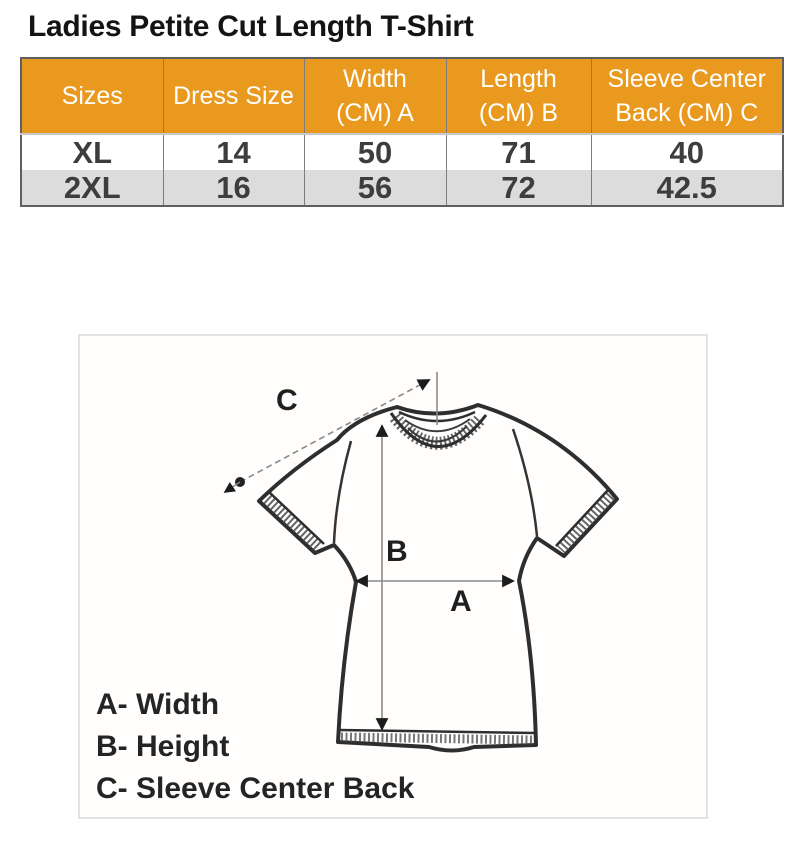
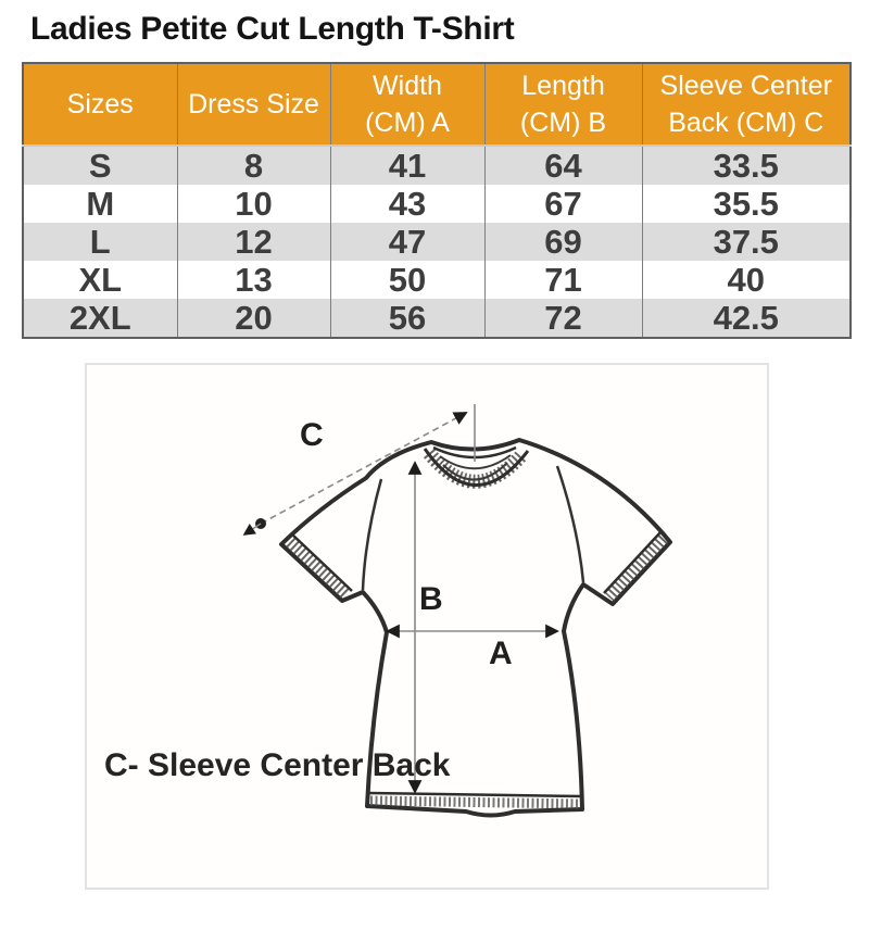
  Ladies Petite Cut Length T-Shirt
  Sizes	Dress Size	Width (CM) A	Length (CM) B	Sleeve Center Back (CM) C
+ S	8	41	64	33.5
+ M	10	43	67	35.5
+ L	12	47	69	37.5
- XL	14	50	71	40
+ XL	13	50	71	40
- 2XL	16	56	72	42.5
+ 2XL	20	56	72	42.5
  C
  B
  A
- A- Width
- B- Height
  C- Sleeve Center Back
